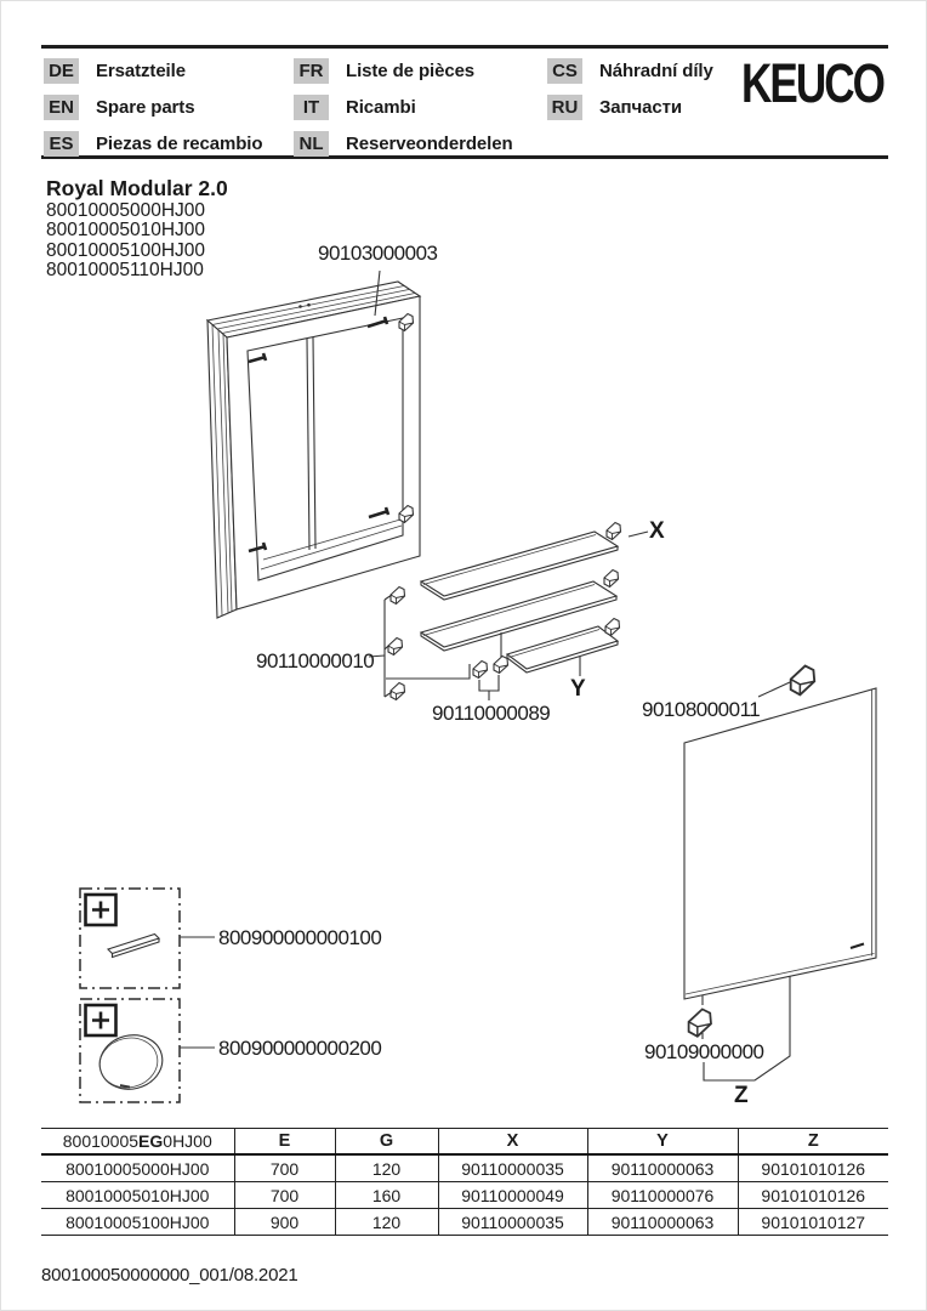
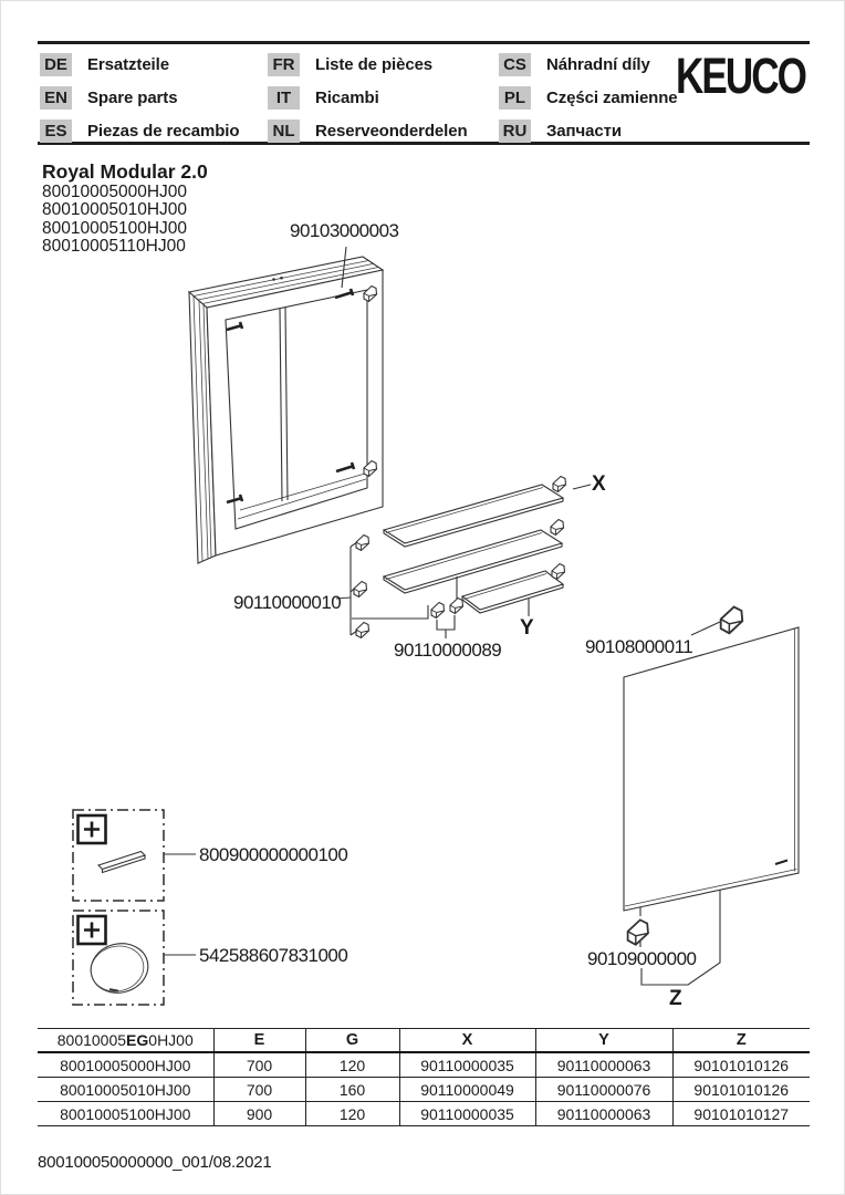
  DE
  Ersatzteile
  EN
  Spare parts
  ES
  Piezas de recambio
  FR
  Liste de pièces
  IT
  Ricambi
  NL
  Reserveonderdelen
  CS
  Náhradní díly
+ PL
+ Części zamienne
  RU
  Запчасти
  KEUCO
  Royal Modular 2.0
  80010005000HJ00
  80010005010HJ00
  80010005100HJ00
  80010005110HJ00
  90103000003
  90110000010
  90110000089
  90108000011
  90109000000
  800900000000100
- 800900000000200
+ 542588607831000
  X
  Y
  Z
  80010005EG0HJ00	E	G	X	Y	Z
  80010005000HJ00	700	120	90110000035	90110000063	90101010126
  80010005010HJ00	700	160	90110000049	90110000076	90101010126
  80010005100HJ00	900	120	90110000035	90110000063	90101010127
  800100050000000_001/08.2021
